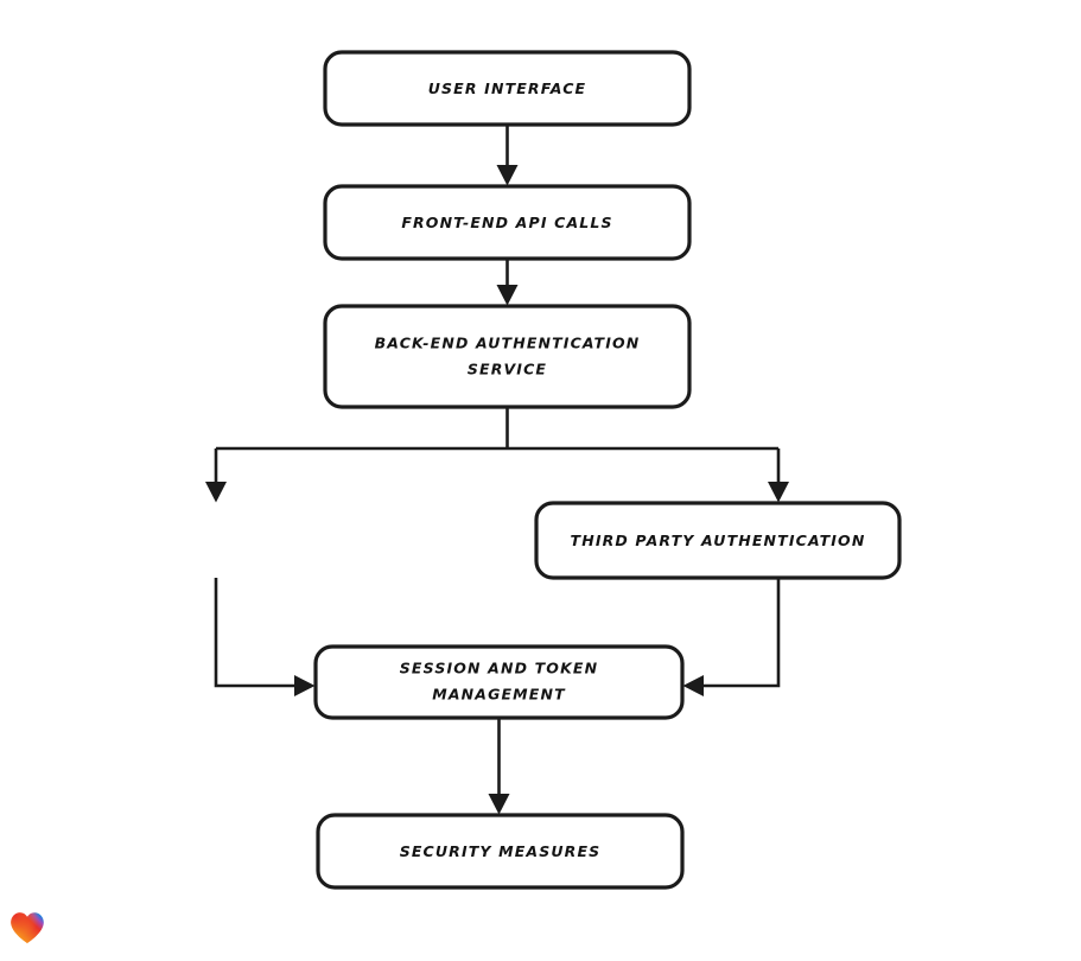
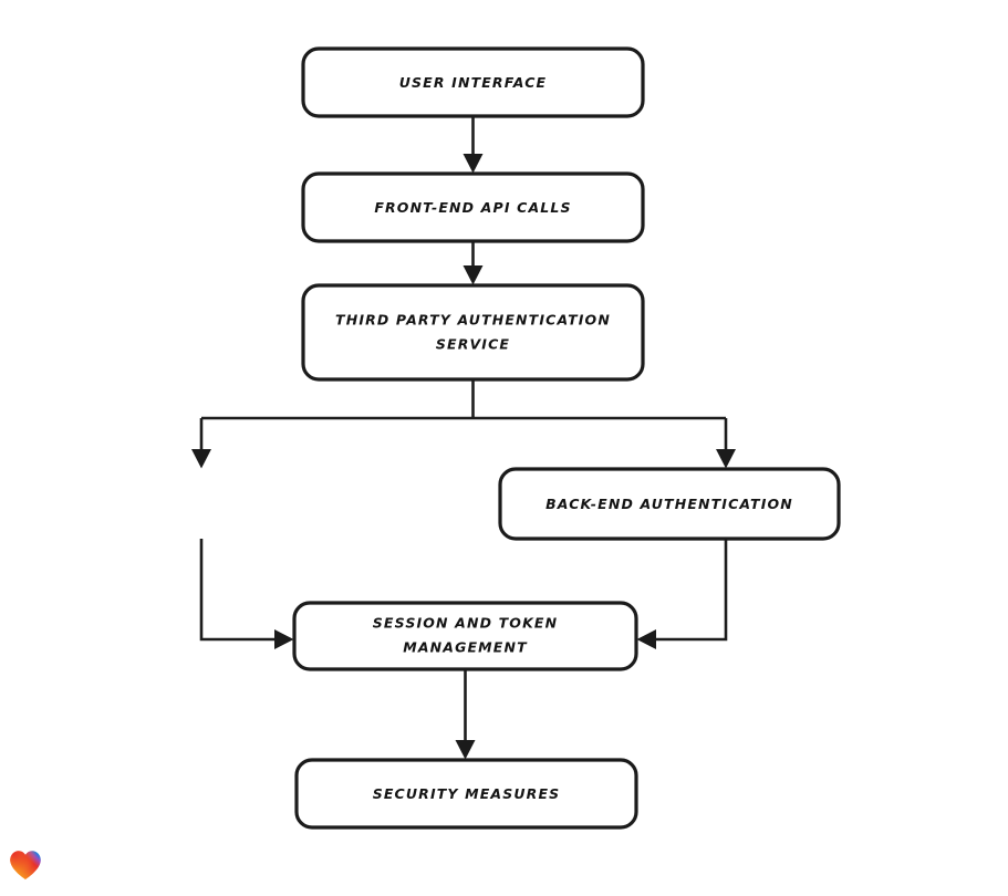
  USER INTERFACE
  FRONT-END API CALLS
- BACK-END AUTHENTICATION
+ THIRD PARTY AUTHENTICATION
  SERVICE
- THIRD PARTY AUTHENTICATION
+ BACK-END AUTHENTICATION
  SESSION AND TOKEN
  MANAGEMENT
  SECURITY MEASURES
